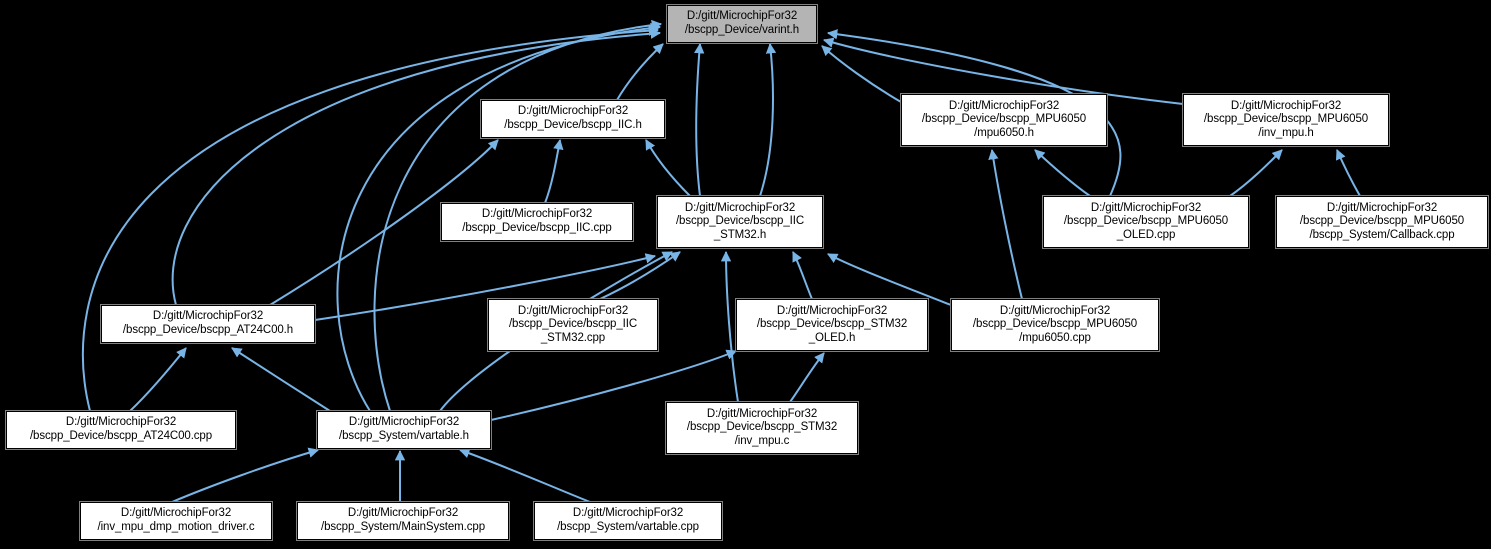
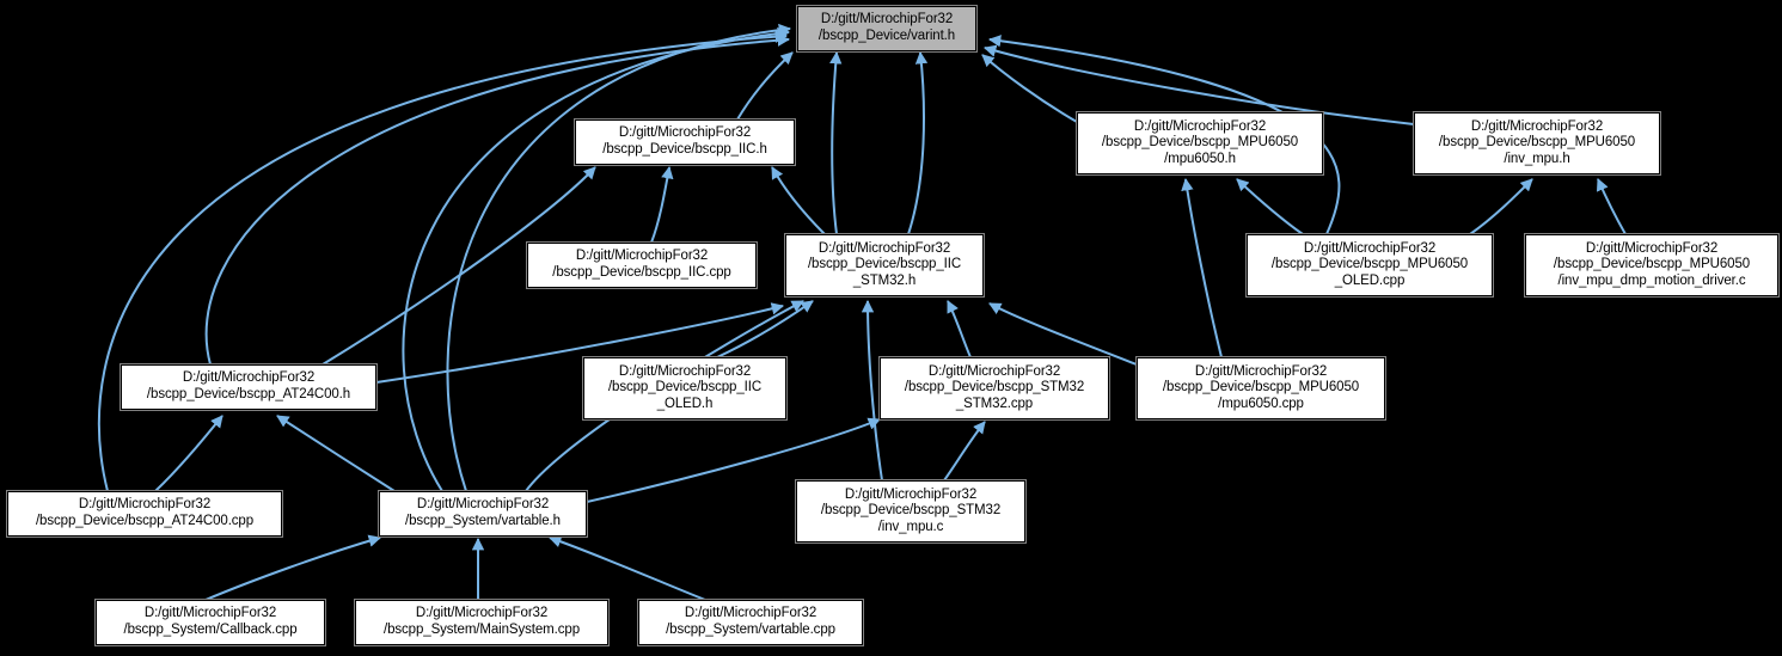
  D:/gitt/MicrochipFor32
  /bscpp_Device/varint.h
  D:/gitt/MicrochipFor32
  /bscpp_Device/bscpp_IIC.h
  D:/gitt/MicrochipFor32
  /bscpp_Device/bscpp_MPU6050
  /mpu6050.h
  D:/gitt/MicrochipFor32
  /bscpp_Device/bscpp_MPU6050
  /inv_mpu.h
  D:/gitt/MicrochipFor32
  /bscpp_Device/bscpp_IIC.cpp
  D:/gitt/MicrochipFor32
  /bscpp_Device/bscpp_IIC
  _STM32.h
  D:/gitt/MicrochipFor32
  /bscpp_Device/bscpp_MPU6050
  _OLED.cpp
  D:/gitt/MicrochipFor32
  /bscpp_Device/bscpp_MPU6050
- /bscpp_System/Callback.cpp
+ /inv_mpu_dmp_motion_driver.c
  D:/gitt/MicrochipFor32
  /bscpp_Device/bscpp_AT24C00.h
  D:/gitt/MicrochipFor32
  /bscpp_Device/bscpp_IIC
- _STM32.cpp
+ _OLED.h
  D:/gitt/MicrochipFor32
  /bscpp_Device/bscpp_STM32
- _OLED.h
+ _STM32.cpp
  D:/gitt/MicrochipFor32
  /bscpp_Device/bscpp_MPU6050
  /mpu6050.cpp
  D:/gitt/MicrochipFor32
  /bscpp_Device/bscpp_AT24C00.cpp
  D:/gitt/MicrochipFor32
  /bscpp_System/vartable.h
  D:/gitt/MicrochipFor32
  /bscpp_Device/bscpp_STM32
  /inv_mpu.c
  D:/gitt/MicrochipFor32
- /inv_mpu_dmp_motion_driver.c
+ /bscpp_System/Callback.cpp
  D:/gitt/MicrochipFor32
  /bscpp_System/MainSystem.cpp
  D:/gitt/MicrochipFor32
  /bscpp_System/vartable.cpp
